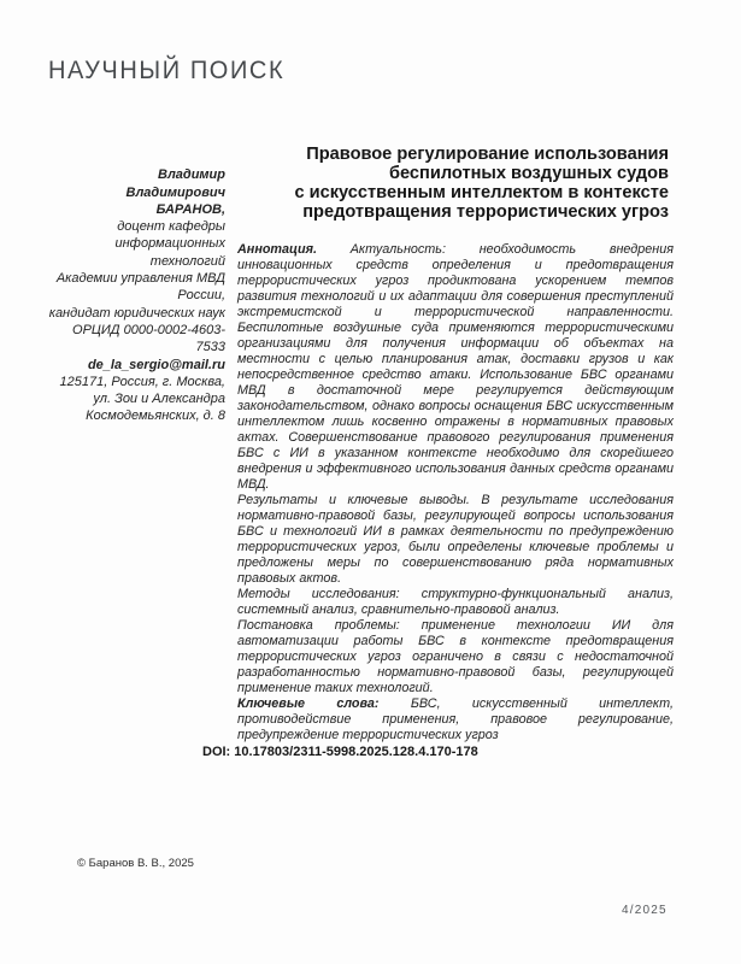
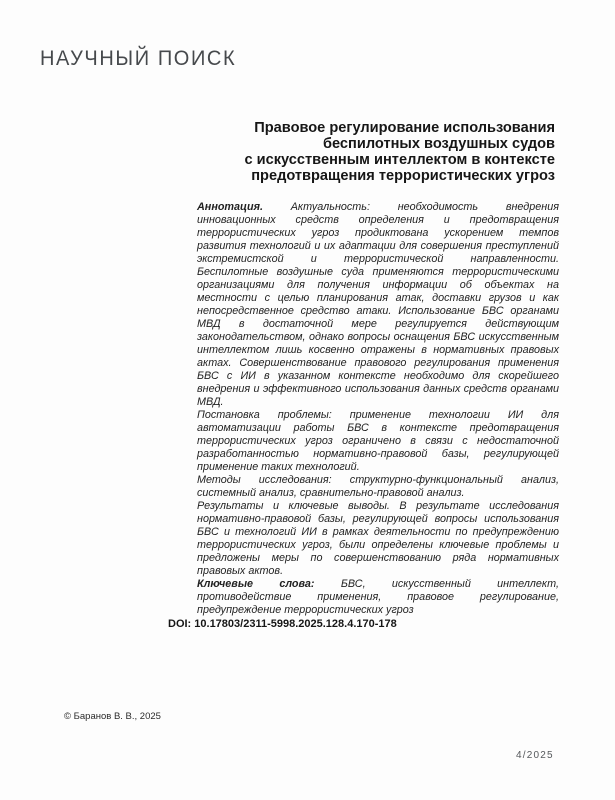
  НАУЧНЫЙ ПОИСК
- Владимир
- Владимирович
- БАРАНОВ, доцент кафедры
- информационных
- технологий
- Академии управления МВД
- России,
- кандидат юридических наук
- ОРЦИД 0000-0002-4603-
- 7533 de_la_sergio@mail.ru 125171, Россия, г. Москва,
- ул. Зои и Александра
- Космодемьянских, д. 8
  Правовое регулирование использования
  беспилотных воздушных судов
  с искусственным интеллектом в контексте
  предотвращения террористических угроз
  Аннотация. Актуальность: необходимость внедрения инновационных средств определения и предотвращения террористических угроз продиктована ускорением темпов развития технологий и их адаптации для совершения преступлений экстремистской и террористической направленности. Беспилотные воздушные суда применяются террористическими организациями для получения информации об объектах на местности с целью планирования атак, доставки грузов и как непосредственное средство атаки. Использование БВС органами МВД в достаточной мере регулируется действующим законодательством, однако вопросы оснащения БВС искусственным интеллектом лишь косвенно отражены в нормативных правовых актах. Совершенствование правового регулирования применения БВС с ИИ в указанном контексте необходимо для скорейшего внедрения и эффективного использования данных средств органами МВД.
- Результаты и ключевые выводы. В результате исследования нормативно-правовой базы, регулирующей вопросы использования БВС и технологий ИИ в рамках деятельности по предупреждению террористических угроз, были определены ключевые проблемы и предложены меры по совершенствованию ряда нормативных правовых актов.
+ Постановка проблемы: применение технологии ИИ для автоматизации работы БВС в контексте предотвращения террористических угроз ограничено в связи с недостаточной разработанностью нормативно-правовой базы, регулирующей применение таких технологий.
  Методы исследования: структурно-функциональный анализ, системный анализ, сравнительно-правовой анализ.
- Постановка проблемы: применение технологии ИИ для автоматизации работы БВС в контексте предотвращения террористических угроз ограничено в связи с недостаточной разработанностью нормативно-правовой базы, регулирующей применение таких технологий.
+ Результаты и ключевые выводы. В результате исследования нормативно-правовой базы, регулирующей вопросы использования БВС и технологий ИИ в рамках деятельности по предупреждению террористических угроз, были определены ключевые проблемы и предложены меры по совершенствованию ряда нормативных правовых актов.
  Ключевые слова: БВС, искусственный интеллект, противодействие применения, правовое регулирование, предупреждение террористических угроз
  DOI: 10.17803/2311-5998.2025.128.4.170-178
  © Баранов В. В., 2025
  4/2025
